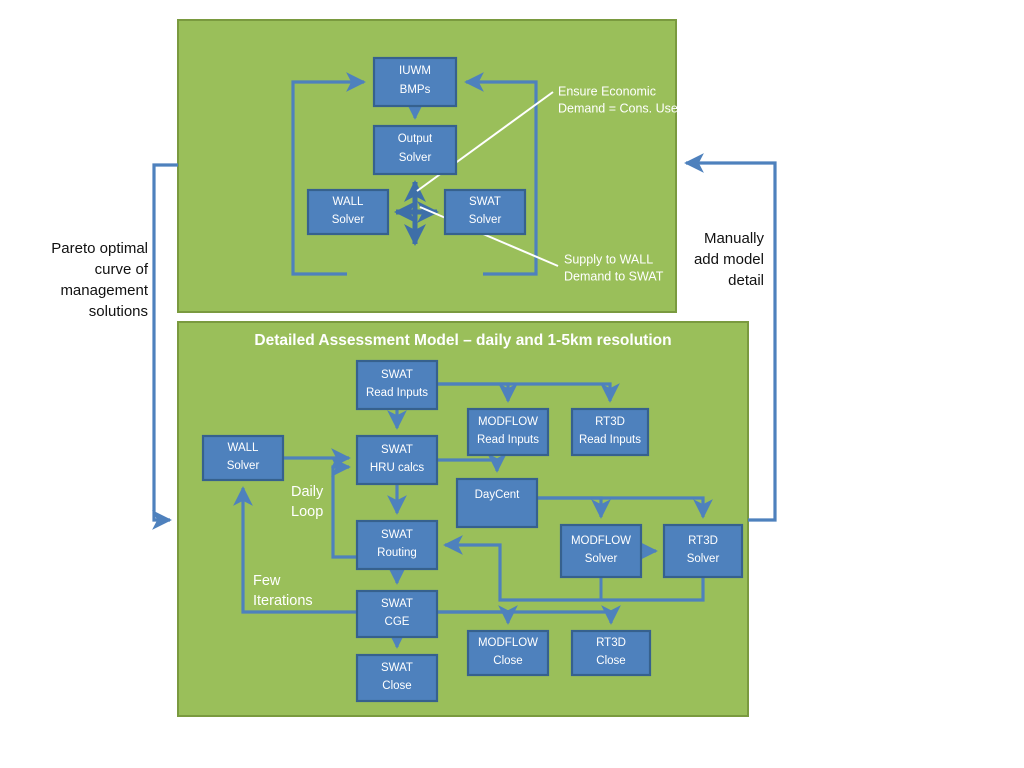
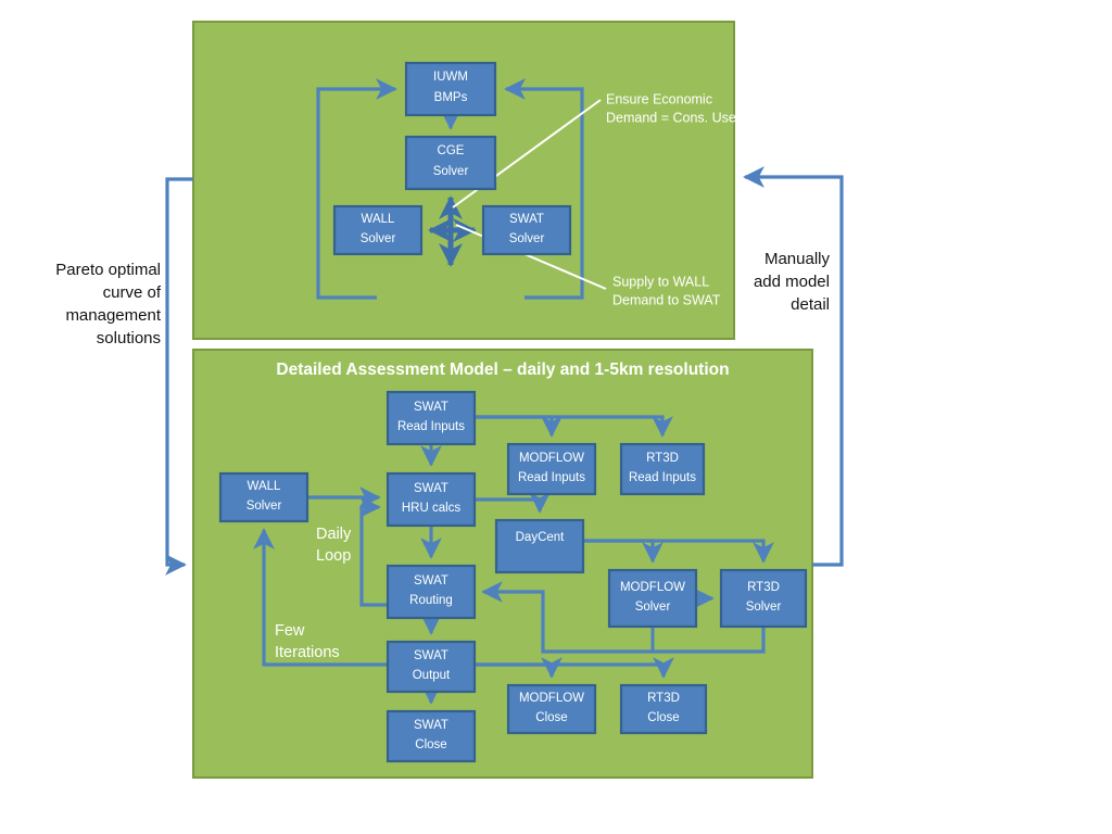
  Detailed Assessment Model – daily and 1-5km resolution
  IUWM
  BMPs
- Output
+ CGE
  Solver
  WALL
  Solver
  SWAT
  Solver
  SWAT
  Read Inputs
  MODFLOW
  Read Inputs
  RT3D
  Read Inputs
  WALL
  Solver
  SWAT
  HRU calcs
  DayCent
  SWAT
  Routing
  MODFLOW
  Solver
  RT3D
  Solver
  SWAT
- CGE
+ Output
  MODFLOW
  Close
  RT3D
  Close
  SWAT
  Close
  Ensure Economic
  Demand = Cons. Use
  Supply to WALL
  Demand to SWAT
  Pareto optimal
  curve of
  management
  solutions
  Manually
  add model
  detail
  Daily
  Loop
  Few
  Iterations
